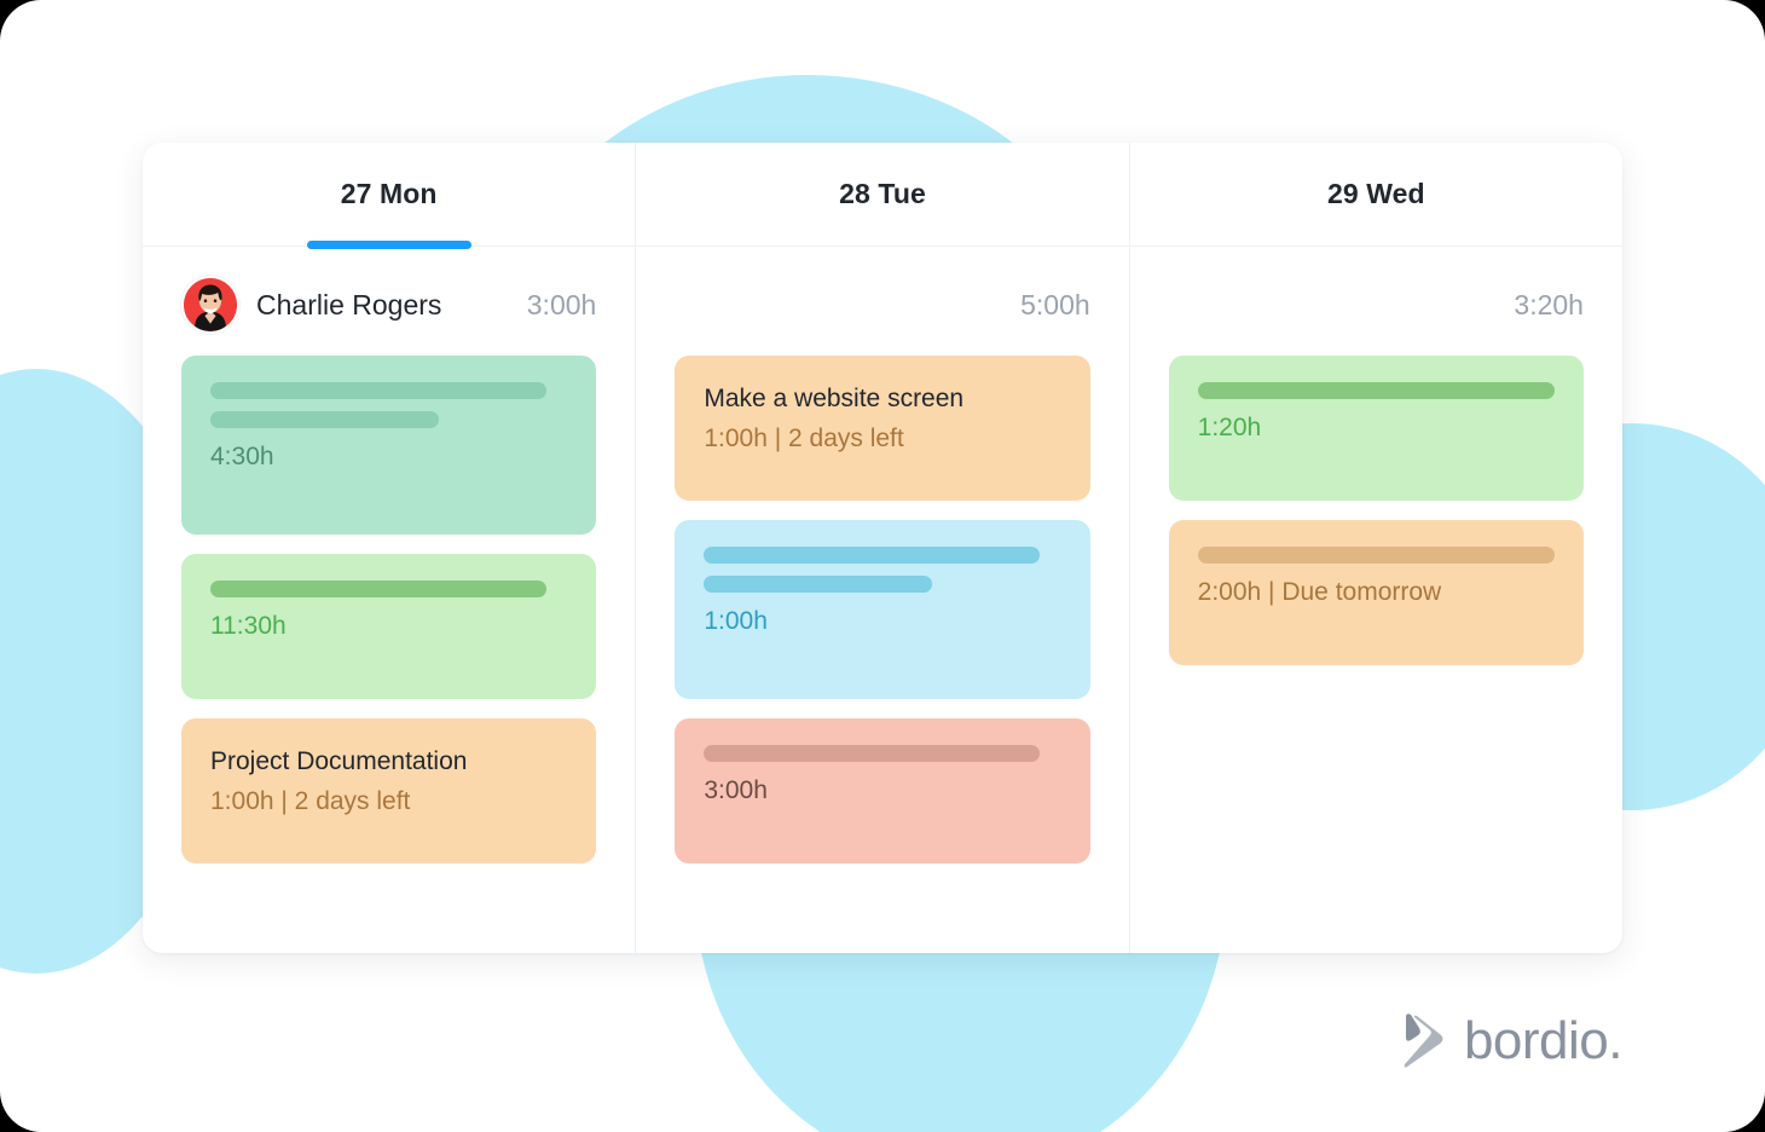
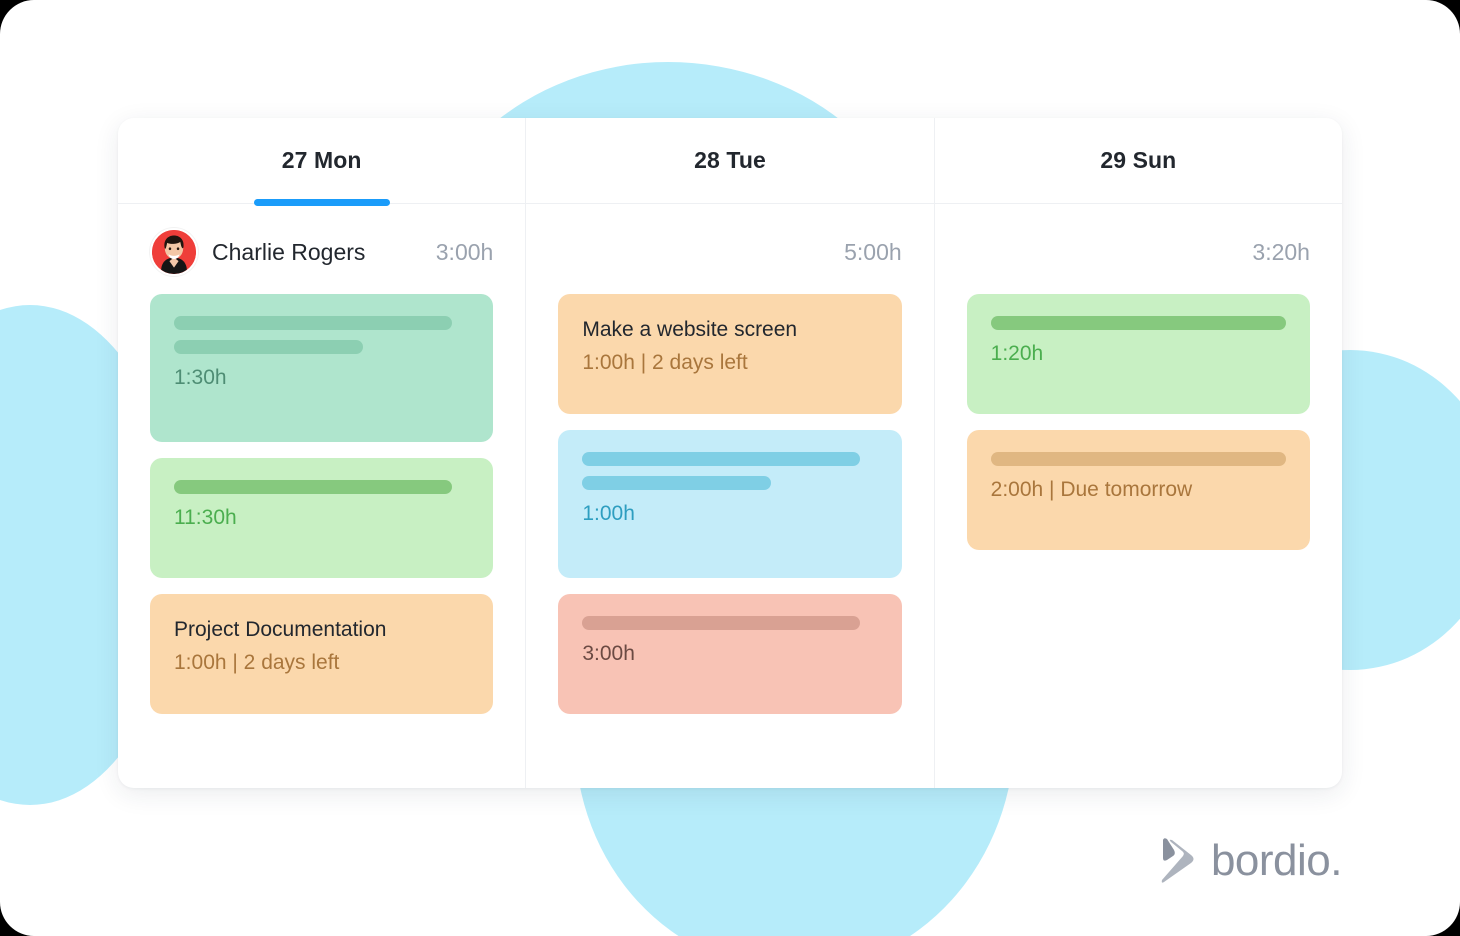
  27 Mon
  28 Tue
- 29 Wed
+ 29 Sun
  Charlie Rogers
  3:00h
- 4:30h
+ 1:30h
  11:30h
  Project Documentation
  1:00h | 2 days left
  5:00h
  Make a website screen
  1:00h | 2 days left
  1:00h
  3:00h
  3:20h
  1:20h
  2:00h | Due tomorrow
  bordio.
